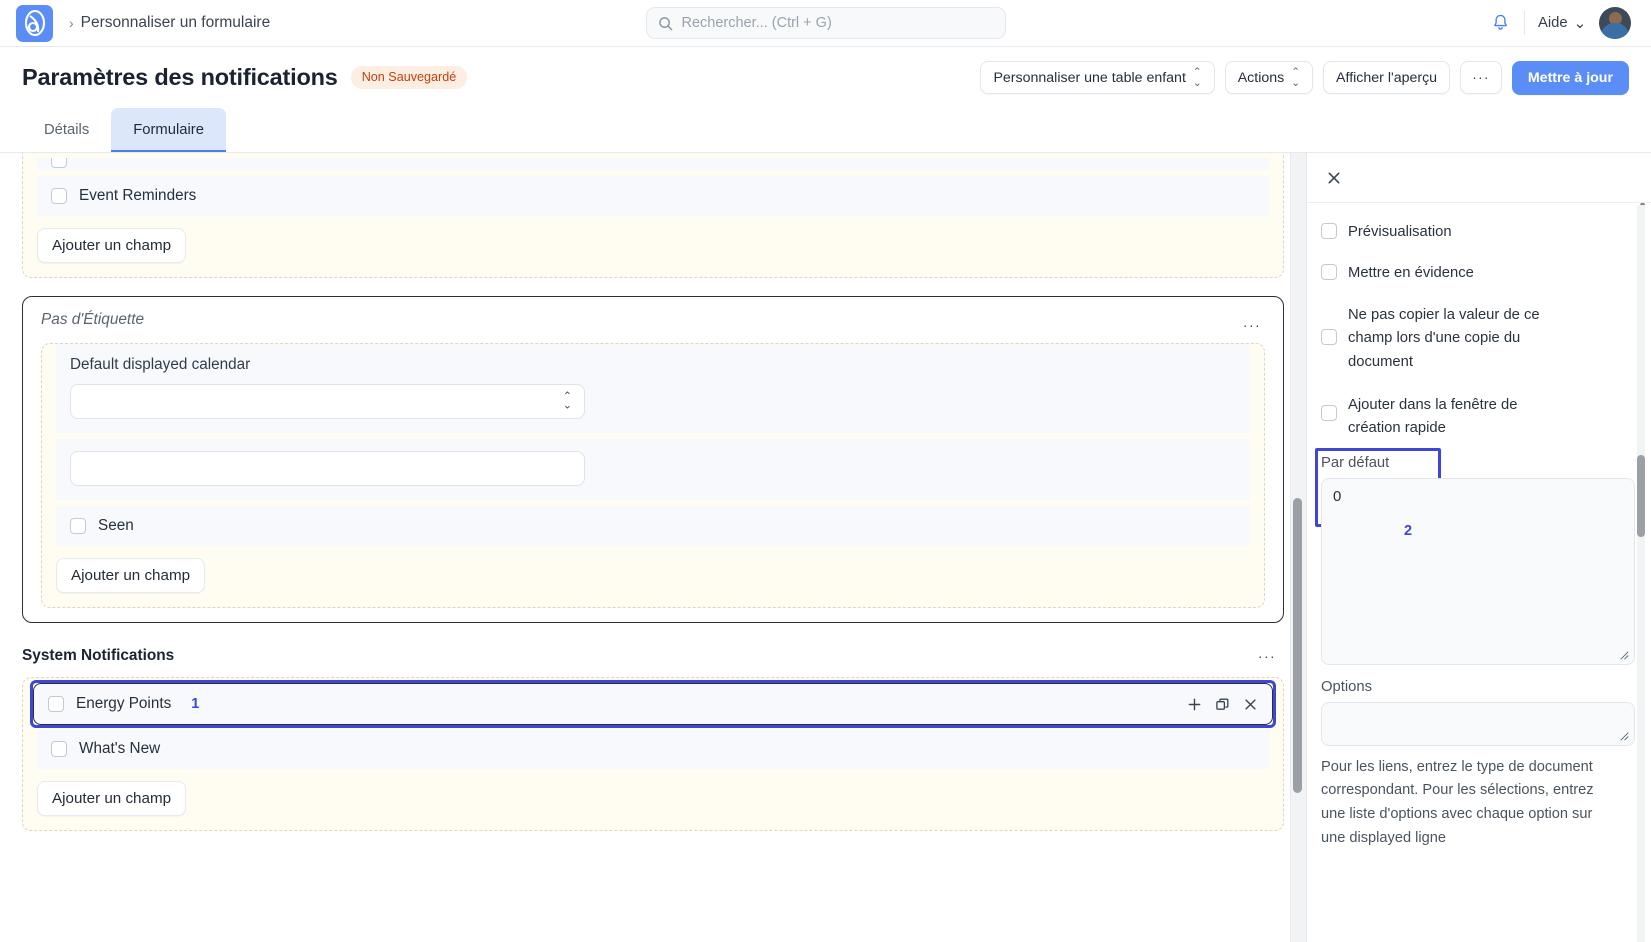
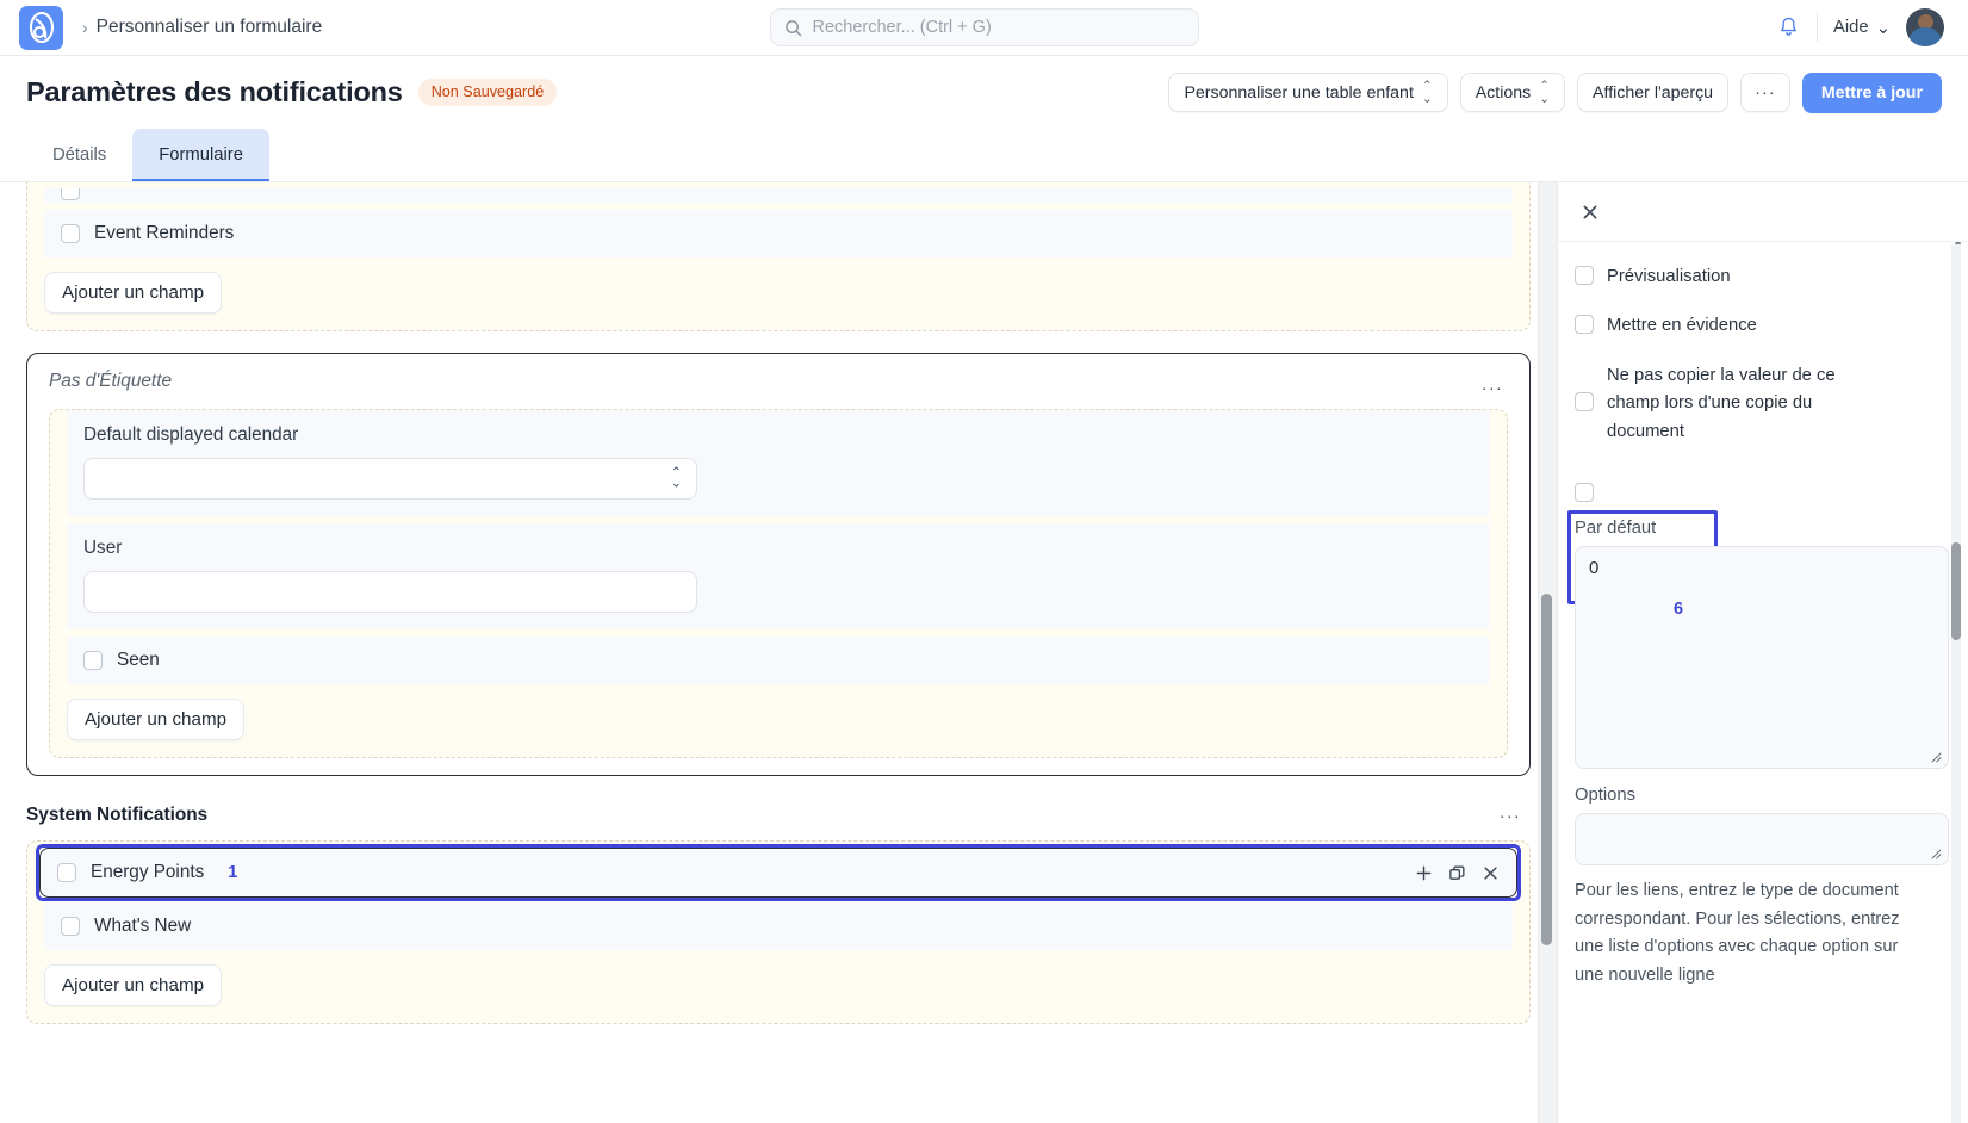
  ›
  Personnaliser un formulaire
  Rechercher... (Ctrl + G)
  Aide
  ⌄
  Paramètres des notifications
  Non Sauvegardé
  Personnaliser une table enfant
  ⌃
  ⌄
  Actions
  ⌃
  ⌄
  Afficher l'aperçu
  ···
  Mettre à jour
  Détails
  Formulaire
  Event Reminders
  Ajouter un champ
  Pas d'Étiquette
  ···
  Default displayed calendar
  ⌃
  ⌄
+ User
  Seen
  Ajouter un champ
  System Notifications
  ···
  Energy Points
  1
  What's New
  Ajouter un champ
  Prévisualisation
  Mettre en évidence
  Ne pas copier la valeur de ce champ lors d'une copie du document
- Ajouter dans la fenêtre de création rapide
  Par défaut
  0
- 2
+ 6
  Options
- Pour les liens, entrez le type de document correspondant. Pour les sélections, entrez une liste d'options avec chaque option sur une displayed ligne
+ Pour les liens, entrez le type de document correspondant. Pour les sélections, entrez une liste d'options avec chaque option sur une nouvelle ligne
